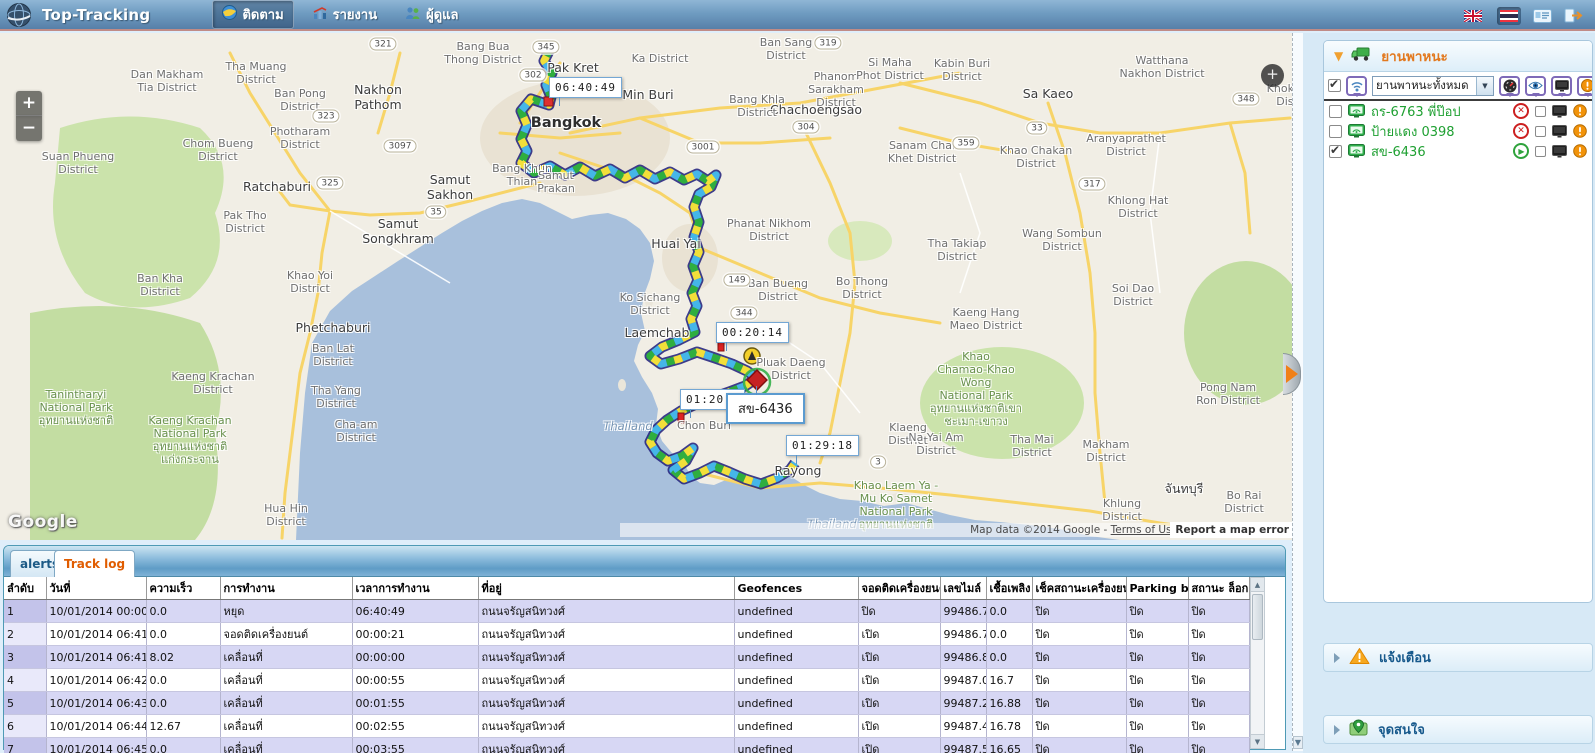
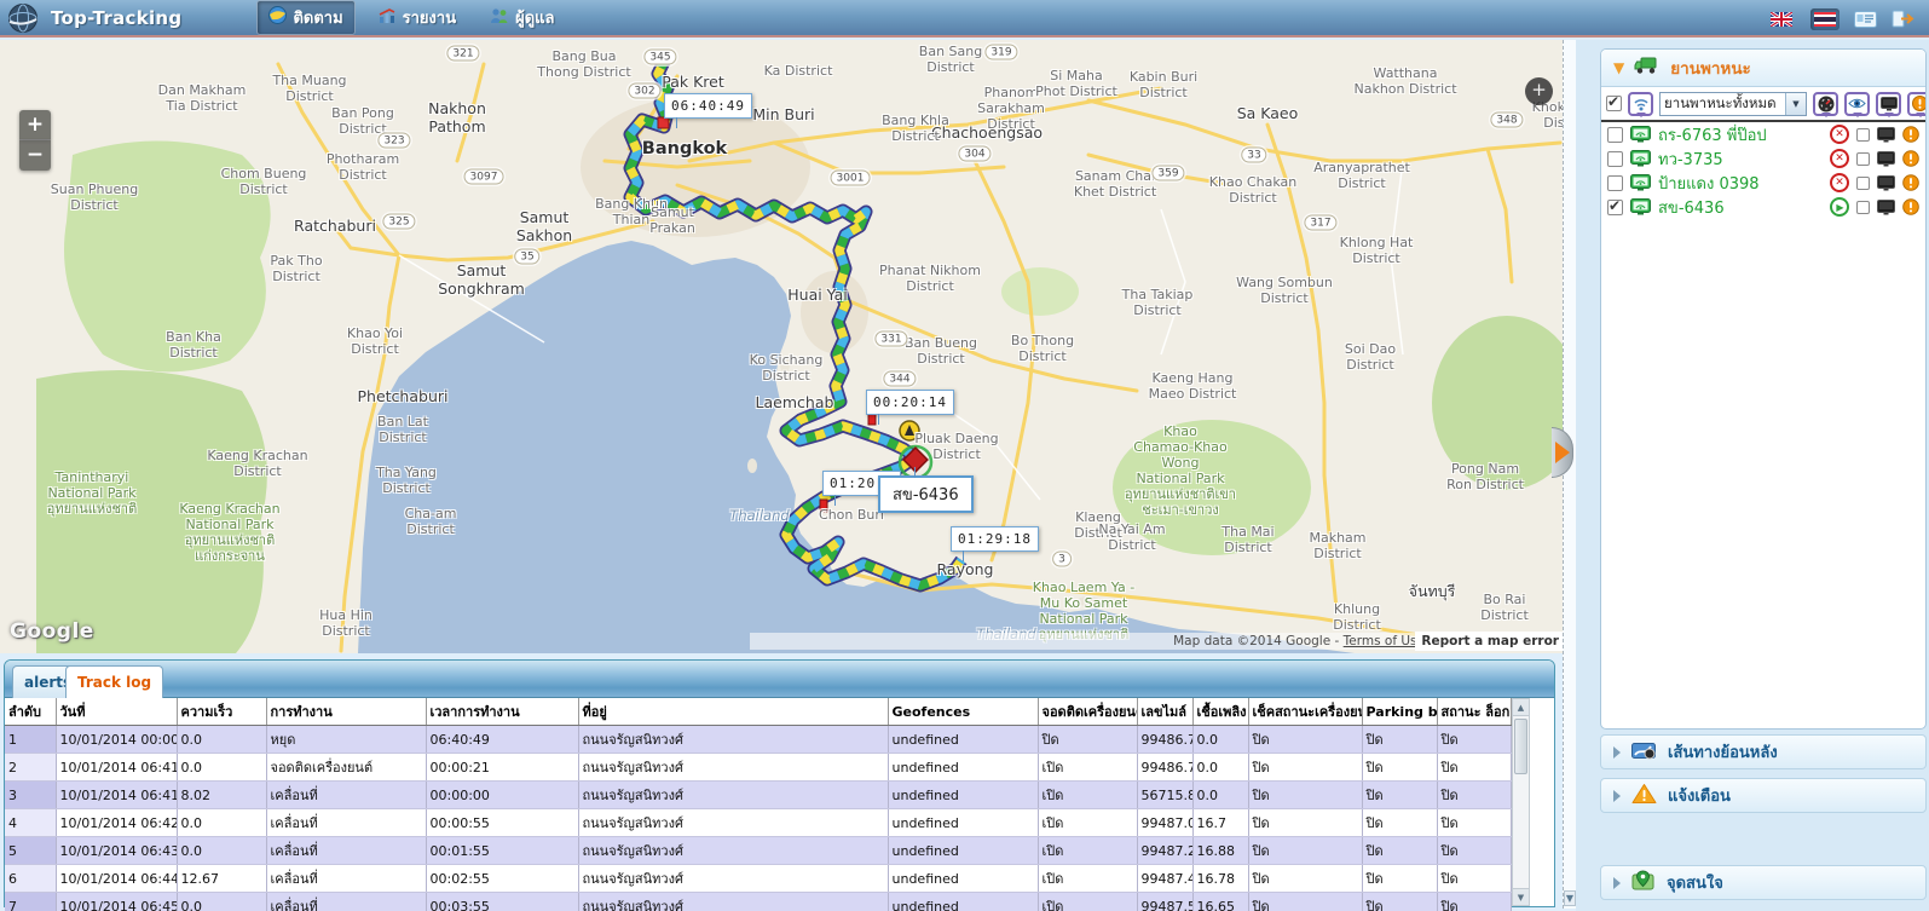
  Top-Tracking
  ติดตาม
  รายงาน
  ผู้ดูแล
  Bang Bua
  Thong District
  Ka District
  Ban Sang
  District
  Pak Kret
  Min Buri
  Nakhon
  Pathom
  Dan Makham
  Tia District
  Tha Muang
  District
  Ban Pong
  District
  Photharam
  District
  Suan Phueng
  District
  Chom Bueng
  District
  Ratchaburi
  Ban Kha
  District
  Samut
  Sakhon
  Samut
  Songkhram
  Pak Tho
  District
  Khao Yoi
  District
  Phetchaburi
  Ban Lat
  District
  Kaeng Krachan
  District
  Tha Yang
  District
  Kaeng Krachan
  National Park
  อุทยานแห่งชาติ
  แก่งกระจาน
  Tanintharyi
  National Park
  อุทยานแห่งชาติ
  Cha-am
  District
  Hua Hin
  District
  Bangkok
  Bang Khun
  Thian
  Samut
  Prakan
  Chachoengsao
  Bang Khla
  District
  Phanom
  Sarakham
  District
  Si Maha
  Phot District
  Kabin Buri
  District
  Sa Kaeo
  Watthana
  Nakhon District
  Sanam Cha
  Khet District
  Khao Chakan
  District
  Aranyaprathet
  District
  Khlong Hat
  District
  Wang Sombun
  District
  Tha Takiap
  District
  Phanat Nikhom
  District
  Huai Yai
  Ban Bueng
  District
  Bo Thong
  District
  Soi Dao
  District
  Kaeng Hang
  Maeo District
  Khao
  Chamao-Khao
  Wong
  National Park
  อุทยานแห่งชาติเขา
  ชะเมา-เขาวง
  Ko Sichang
  District
  Laemchab
  Pluak Daeng
  District
  Chon Buri
  Pong Nam
  Ron District
  Klaeng
  District
  Na Yai Am
  District
  Tha Mai
  District
  Makham
  District
  Rayong
  Khao Laem Ya -
  Mu Ko Samet
  National Park
  อุทยานแห่งชาติ
  จันทบุรี
  Khlung
  District
  Bo Rai
  District
  Thailand
  Thailand
  321
  345
  302
  323
  3097
  325
  35
  304
  3001
  319
  33
  359
  317
  348
- 149
+ 331
  344
  3
  +
  −
  +
  06:40:49
  00:20:14
  01:20
  01:29:18
  สข-6436
  Google
  Map data ©2014 Google - Terms of Us
  Report a map error
  ▼
  alert
  Track log
  ลำดับ	วันที่	ความเร็ว	การทำงาน	เวลาการทำงาน	ที่อยู่	Geofences	จอดติดเครื่องยน	เลขไมล์	เชื้อเพลิง	เช็คสถานะเครื่องย	Parking b	สถานะ ล็อก
  1	10/01/2014 00:00	0.0	หยุด	06:40:49	ถนนจรัญสนิทวงศ์	undefined	ปิด	99486.7	0.0	ปิด	ปิด	ปิด
  2	10/01/2014 06:41	0.0	จอดติดเครื่องยนต์	00:00:21	ถนนจรัญสนิทวงศ์	undefined	เปิด	99486.7	0.0	ปิด	ปิด	ปิด
- 3	10/01/2014 06:41	8.02	เคลื่อนที่	00:00:00	ถนนจรัญสนิทวงศ์	undefined	เปิด	99486.8	0.0	ปิด	ปิด	ปิด
+ 3	10/01/2014 06:41	8.02	เคลื่อนที่	00:00:00	ถนนจรัญสนิทวงศ์	undefined	เปิด	56715.8	0.0	ปิด	ปิด	ปิด
  4	10/01/2014 06:42	0.0	เคลื่อนที่	00:00:55	ถนนจรัญสนิทวงศ์	undefined	เปิด	99487.0	16.7	ปิด	ปิด	ปิด
  5	10/01/2014 06:43	0.0	เคลื่อนที่	00:01:55	ถนนจรัญสนิทวงศ์	undefined	เปิด	99487.2	16.88	ปิด	ปิด	ปิด
  6	10/01/2014 06:44	12.67	เคลื่อนที่	00:02:55	ถนนจรัญสนิทวงศ์	undefined	เปิด	99487.4	16.78	ปิด	ปิด	ปิด
  7	10/01/2014 06:45	0.0	เคลื่อนที่	00:03:55	ถนนจรัญสนิทวงศ์	undefined	เปิด	99487.5	16.65	ปิด	ปิด	ปิด
  ▲
  ▼
  ▼
  ยานพาหนะ
  ยานพาหนะทั้งหมด
  ▼
  ถร-6763 พี่ป๊อป
+ ทว-3735
  ป้ายแดง 0398
  สข-6436
+ เส้นทางย้อนหลัง
  แจ้งเตือน
  จุดสนใจ
